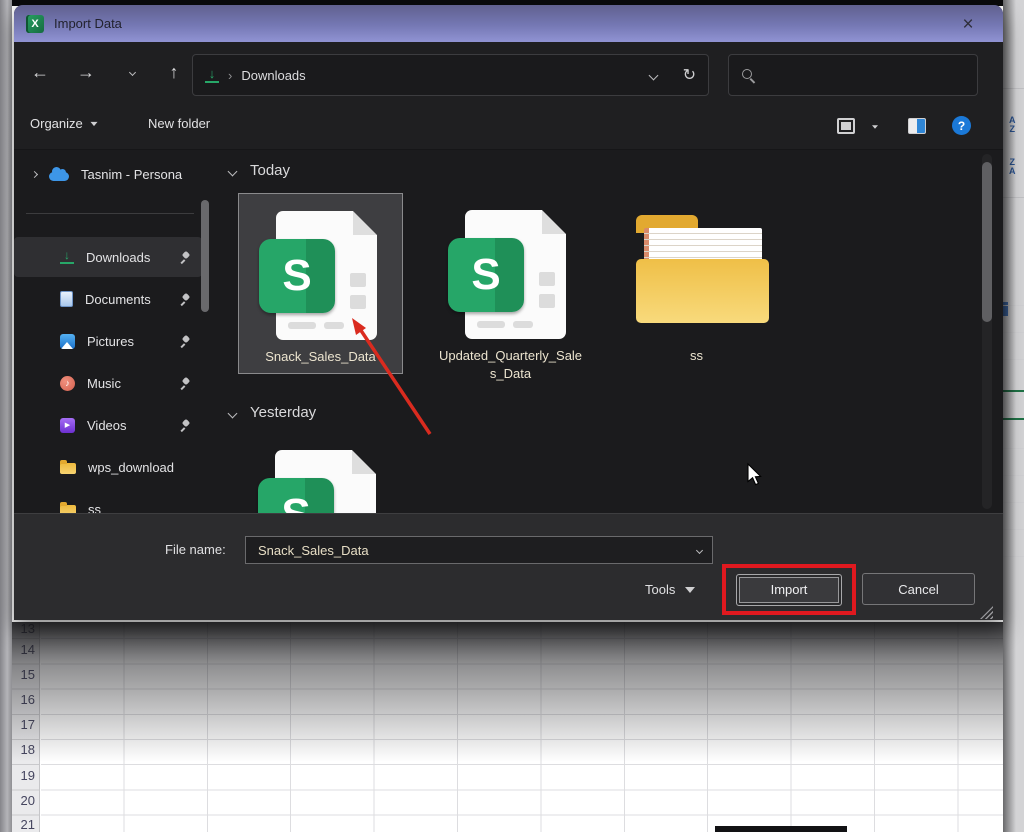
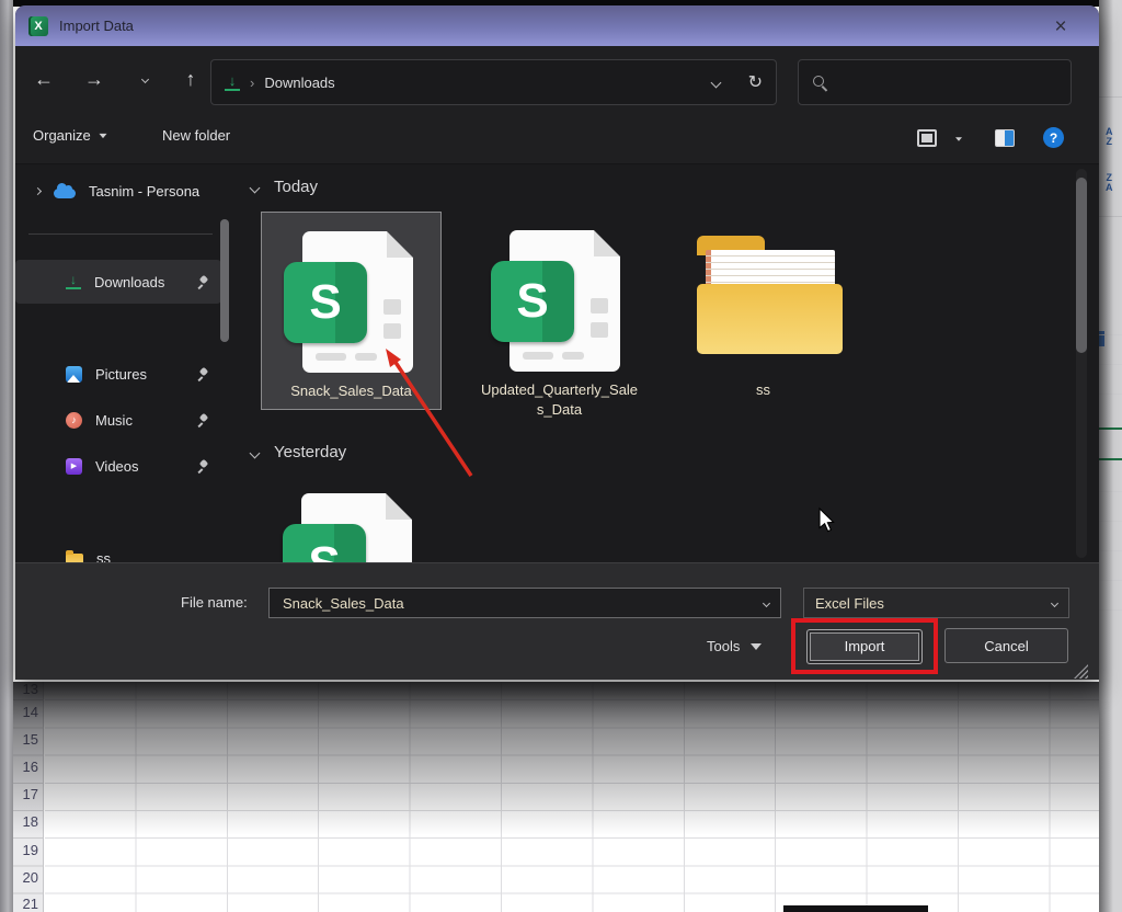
  X
  Import Data
  ×
  ←
  →
  ↑
  ↓
  ›
  Downloads
  ↻
  Organize
  New folder
  ?
  Tasnim - Persona
  ↓
  Downloads
- Documents
  Pictures
  ♪
  Music
  Videos
- wps_download
  ss
  Today
  S
  Snack_Sales_Data
  S
  Updated_Quarterly_Sales_Data
  ss
  Yesterday
  File name:
  Snack_Sales_Data
+ Excel Files
  Tools
  Import
  Cancel
